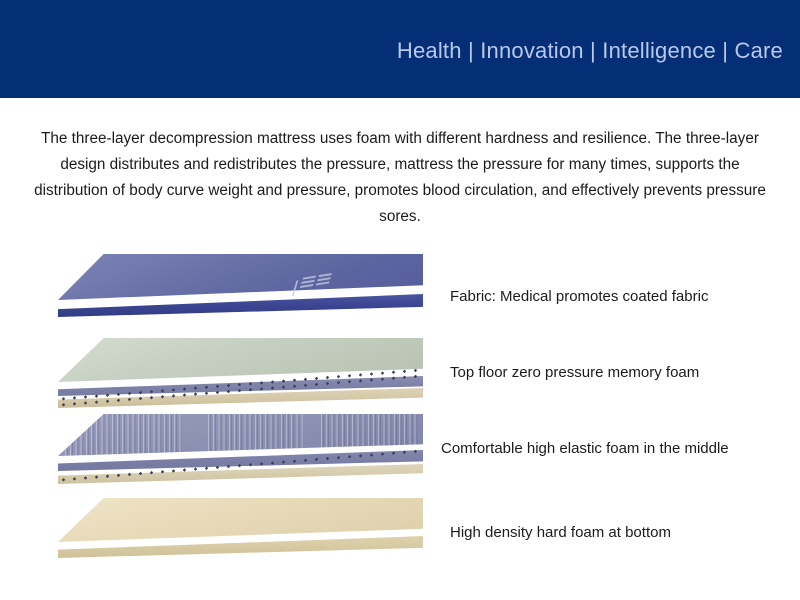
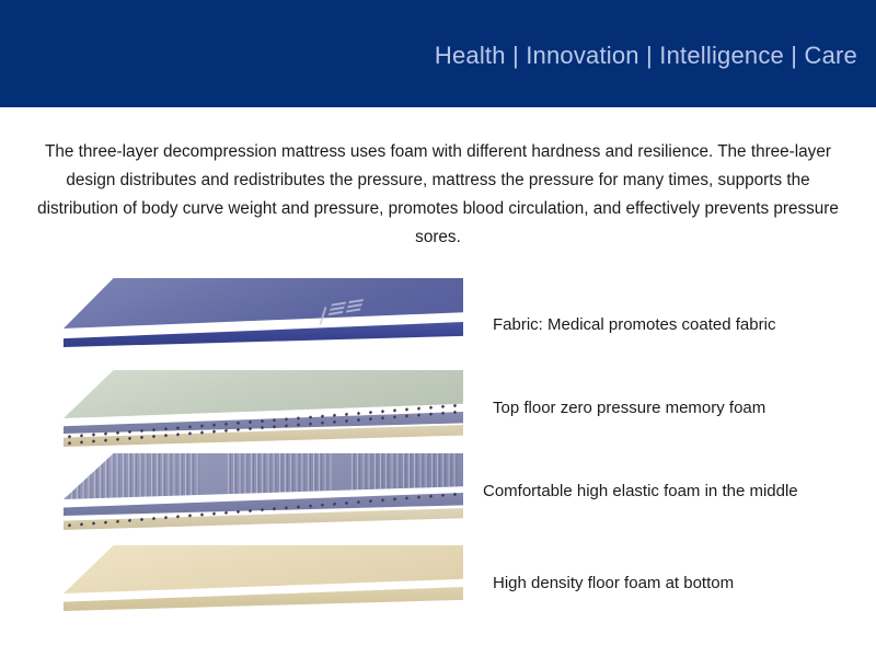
  Health | Innovation | Intelligence | Care
  The three-layer decompression mattress uses foam with different hardness and resilience. The three-layer design distributes and redistributes the pressure, mattress the pressure for many times, supports the distribution of body curve weight and pressure, promotes blood circulation, and effectively prevents pressure sores.
  Fabric: Medical promotes coated fabric
  Top floor zero pressure memory foam
  Comfortable high elastic foam in the middle
- High density hard foam at bottom
+ High density floor foam at bottom
